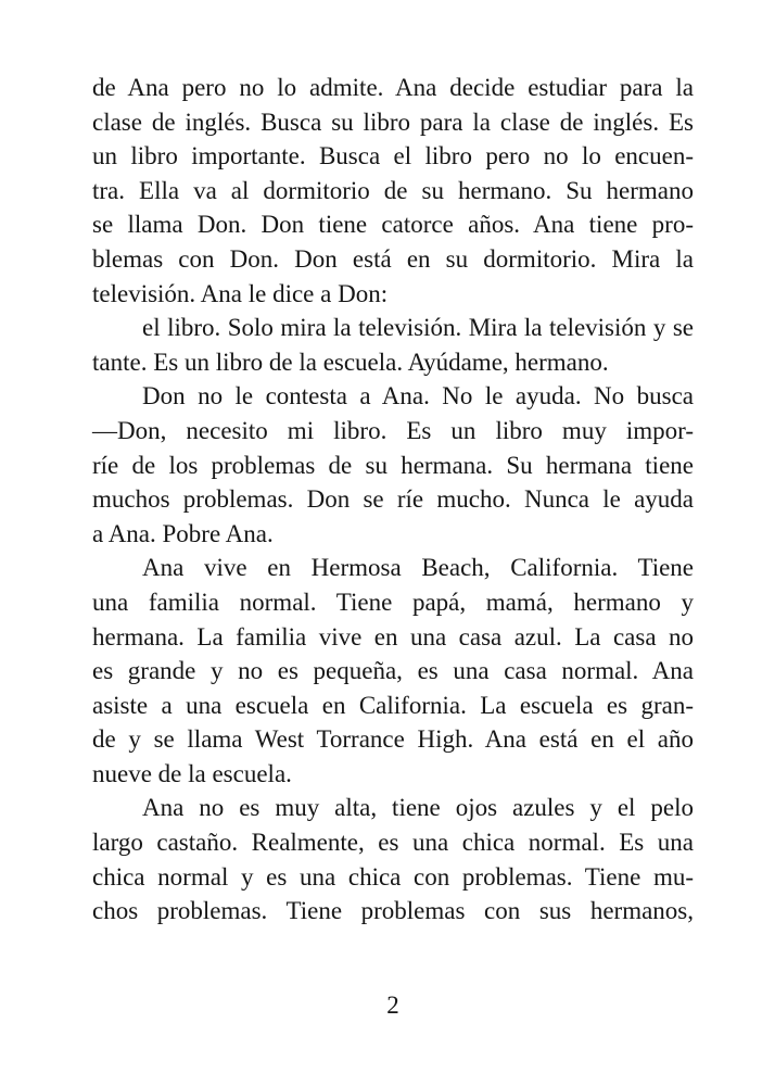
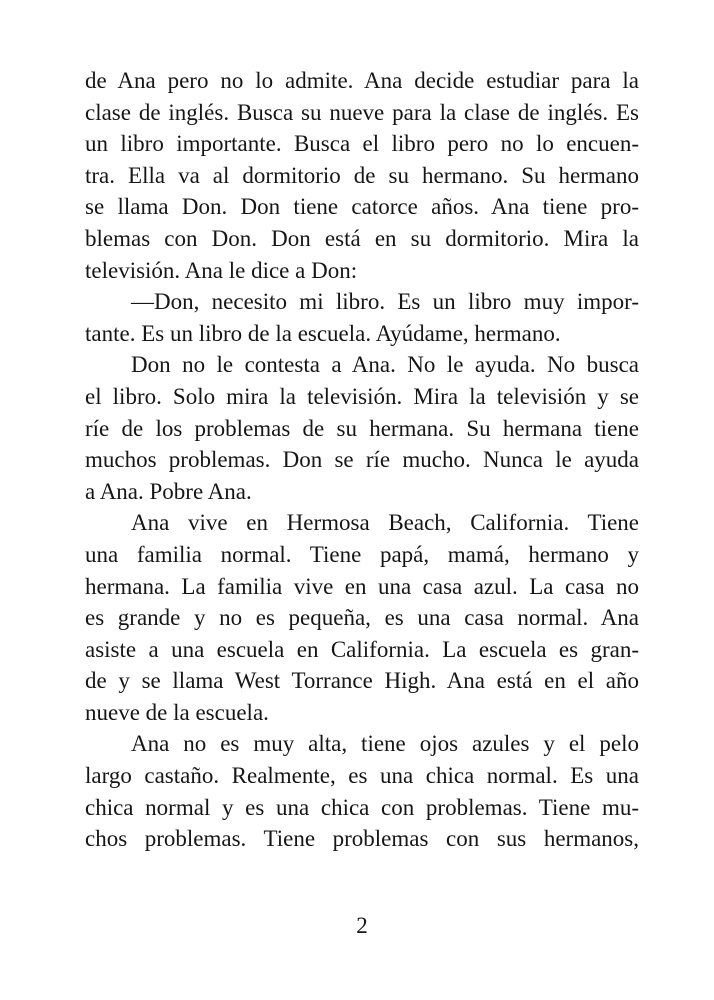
  de Ana pero no lo admite. Ana decide estudiar para la
- clase de inglés. Busca su libro para la clase de inglés. Es
+ clase de inglés. Busca su nueve para la clase de inglés. Es
  un libro importante. Busca el libro pero no lo encuen-
  tra. Ella va al dormitorio de su hermano. Su hermano
  se llama Don. Don tiene catorce años. Ana tiene pro-
  blemas con Don. Don está en su dormitorio. Mira la
  televisión. Ana le dice a Don:
- el libro. Solo mira la televisión. Mira la televisión y se
+ —Don, necesito mi libro. Es un libro muy impor-
  tante. Es un libro de la escuela. Ayúdame, hermano.
  Don no le contesta a Ana. No le ayuda. No busca
- —Don, necesito mi libro. Es un libro muy impor-
+ el libro. Solo mira la televisión. Mira la televisión y se
  ríe de los problemas de su hermana. Su hermana tiene
  muchos problemas. Don se ríe mucho. Nunca le ayuda
  a Ana. Pobre Ana.
  Ana vive en Hermosa Beach, California. Tiene
  una familia normal. Tiene papá, mamá, hermano y
  hermana. La familia vive en una casa azul. La casa no
  es grande y no es pequeña, es una casa normal. Ana
  asiste a una escuela en California. La escuela es gran-
  de y se llama West Torrance High. Ana está en el año
  nueve de la escuela.
  Ana no es muy alta, tiene ojos azules y el pelo
  largo castaño. Realmente, es una chica normal. Es una
  chica normal y es una chica con problemas. Tiene mu-
  chos problemas. Tiene problemas con sus hermanos,
  2
